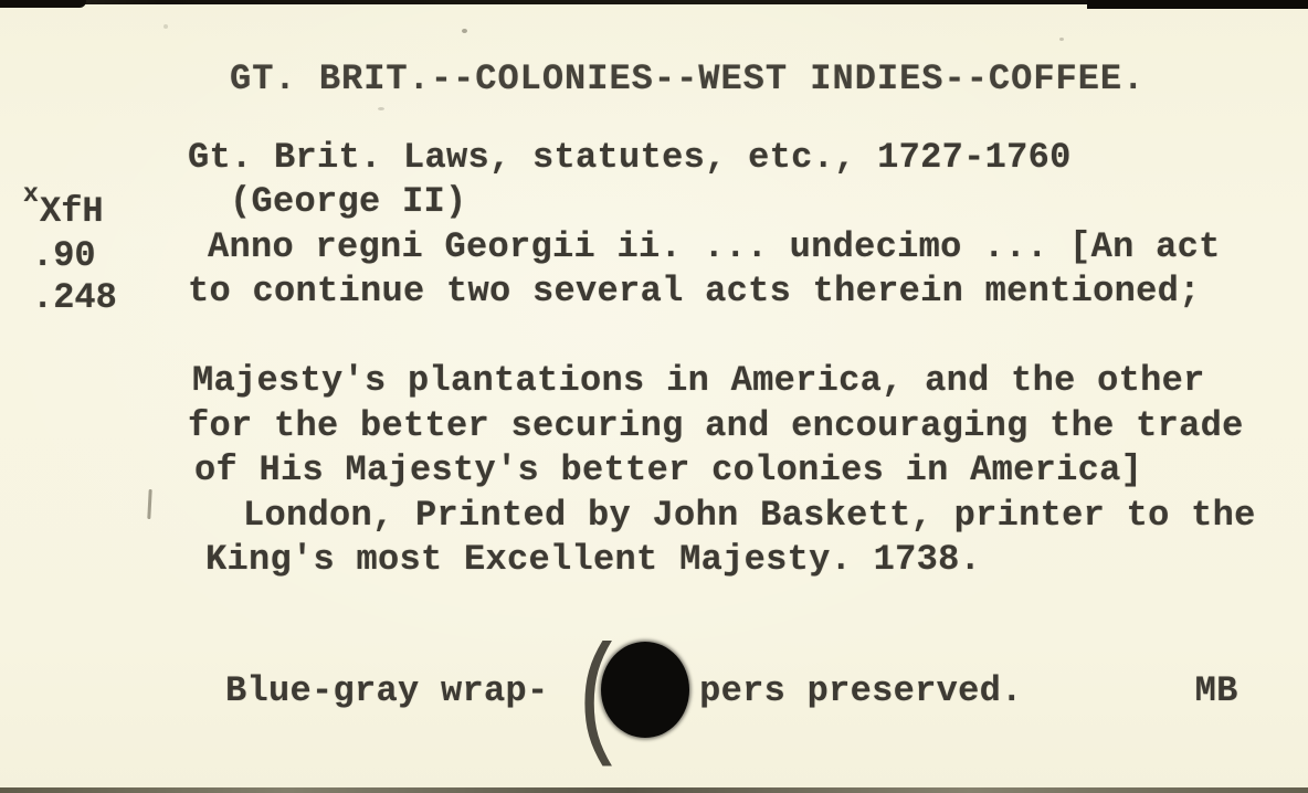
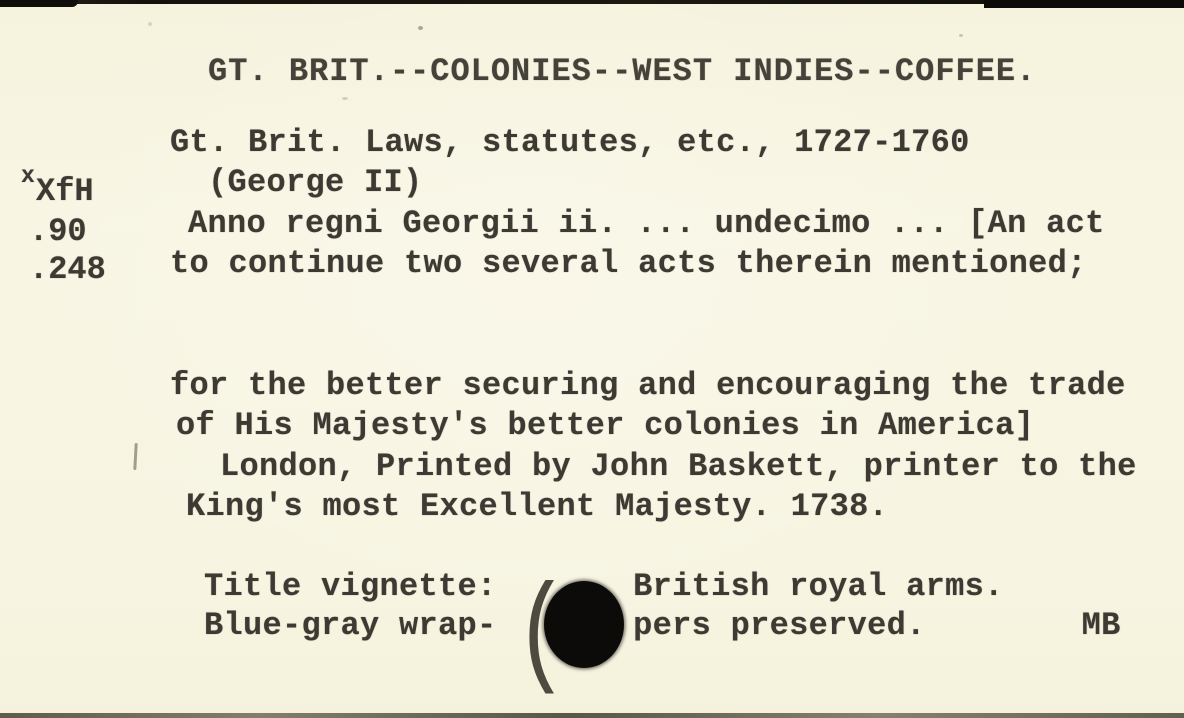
  GT. BRIT.--COLONIES--WEST INDIES--COFFEE.
  x
  XfH
  .90
  .248
  Gt. Brit. Laws, statutes, etc., 1727-1760
  (George II)
  Anno regni Georgii ii. ... undecimo ... [An act
  to continue two several acts therein mentioned;
- Majesty's plantations in America, and the other
  for the better securing and encouraging the trade
  of His Majesty's better colonies in America]
  London, Printed by John Baskett, printer to the
  King's most Excellent Majesty. 1738.
+ Title vignette: British royal arms.
  Blue-gray wrap- pers preserved. MB
  (
